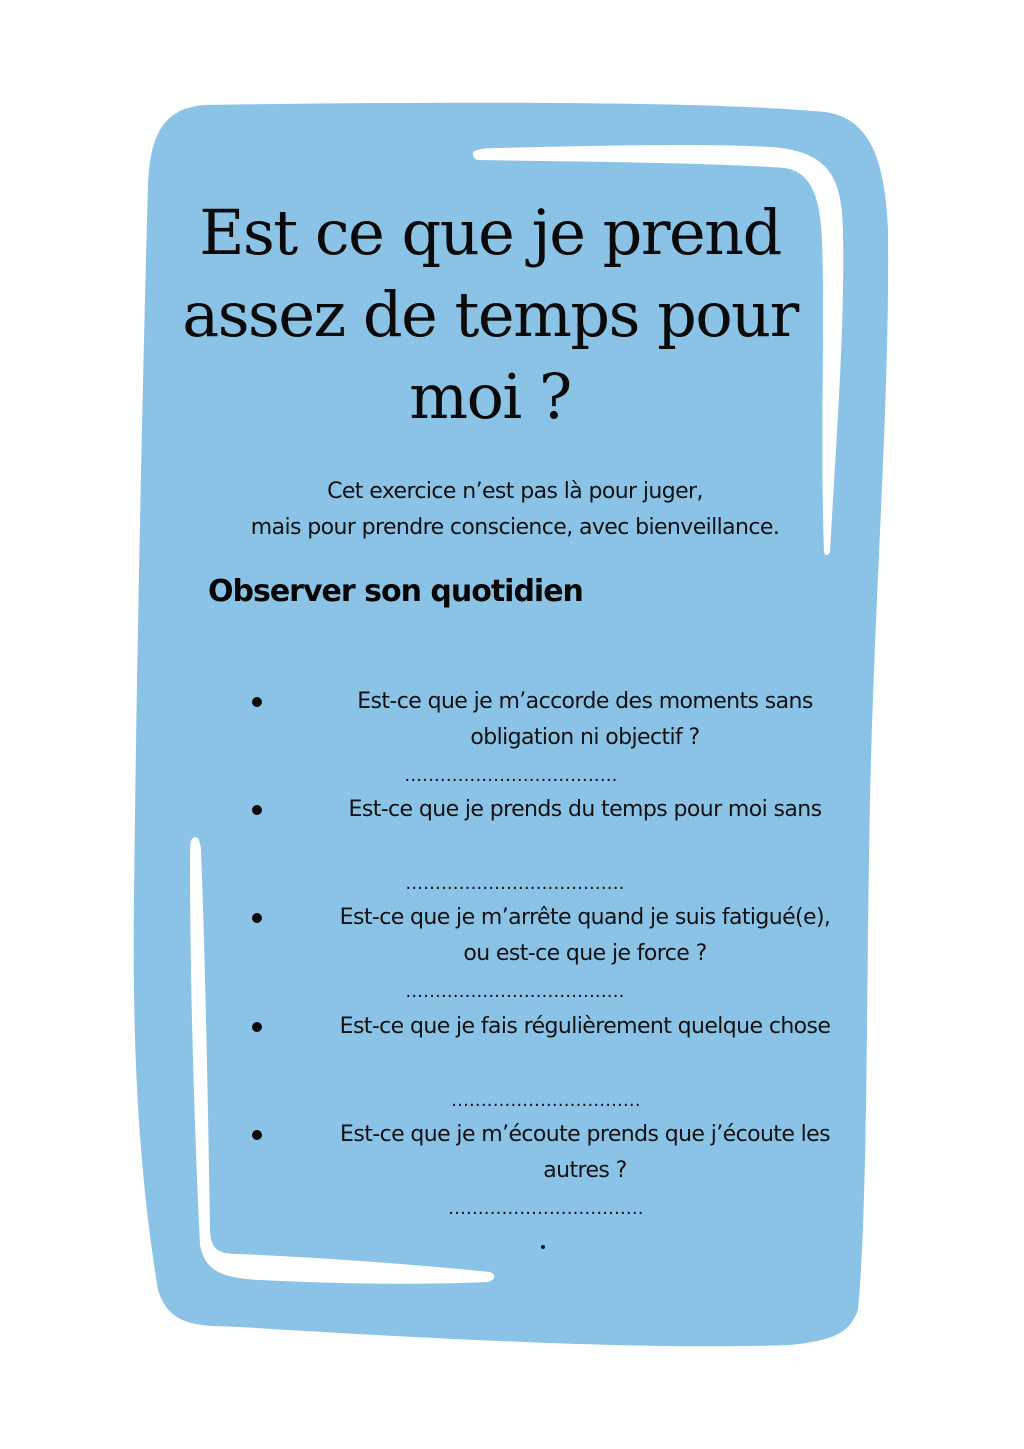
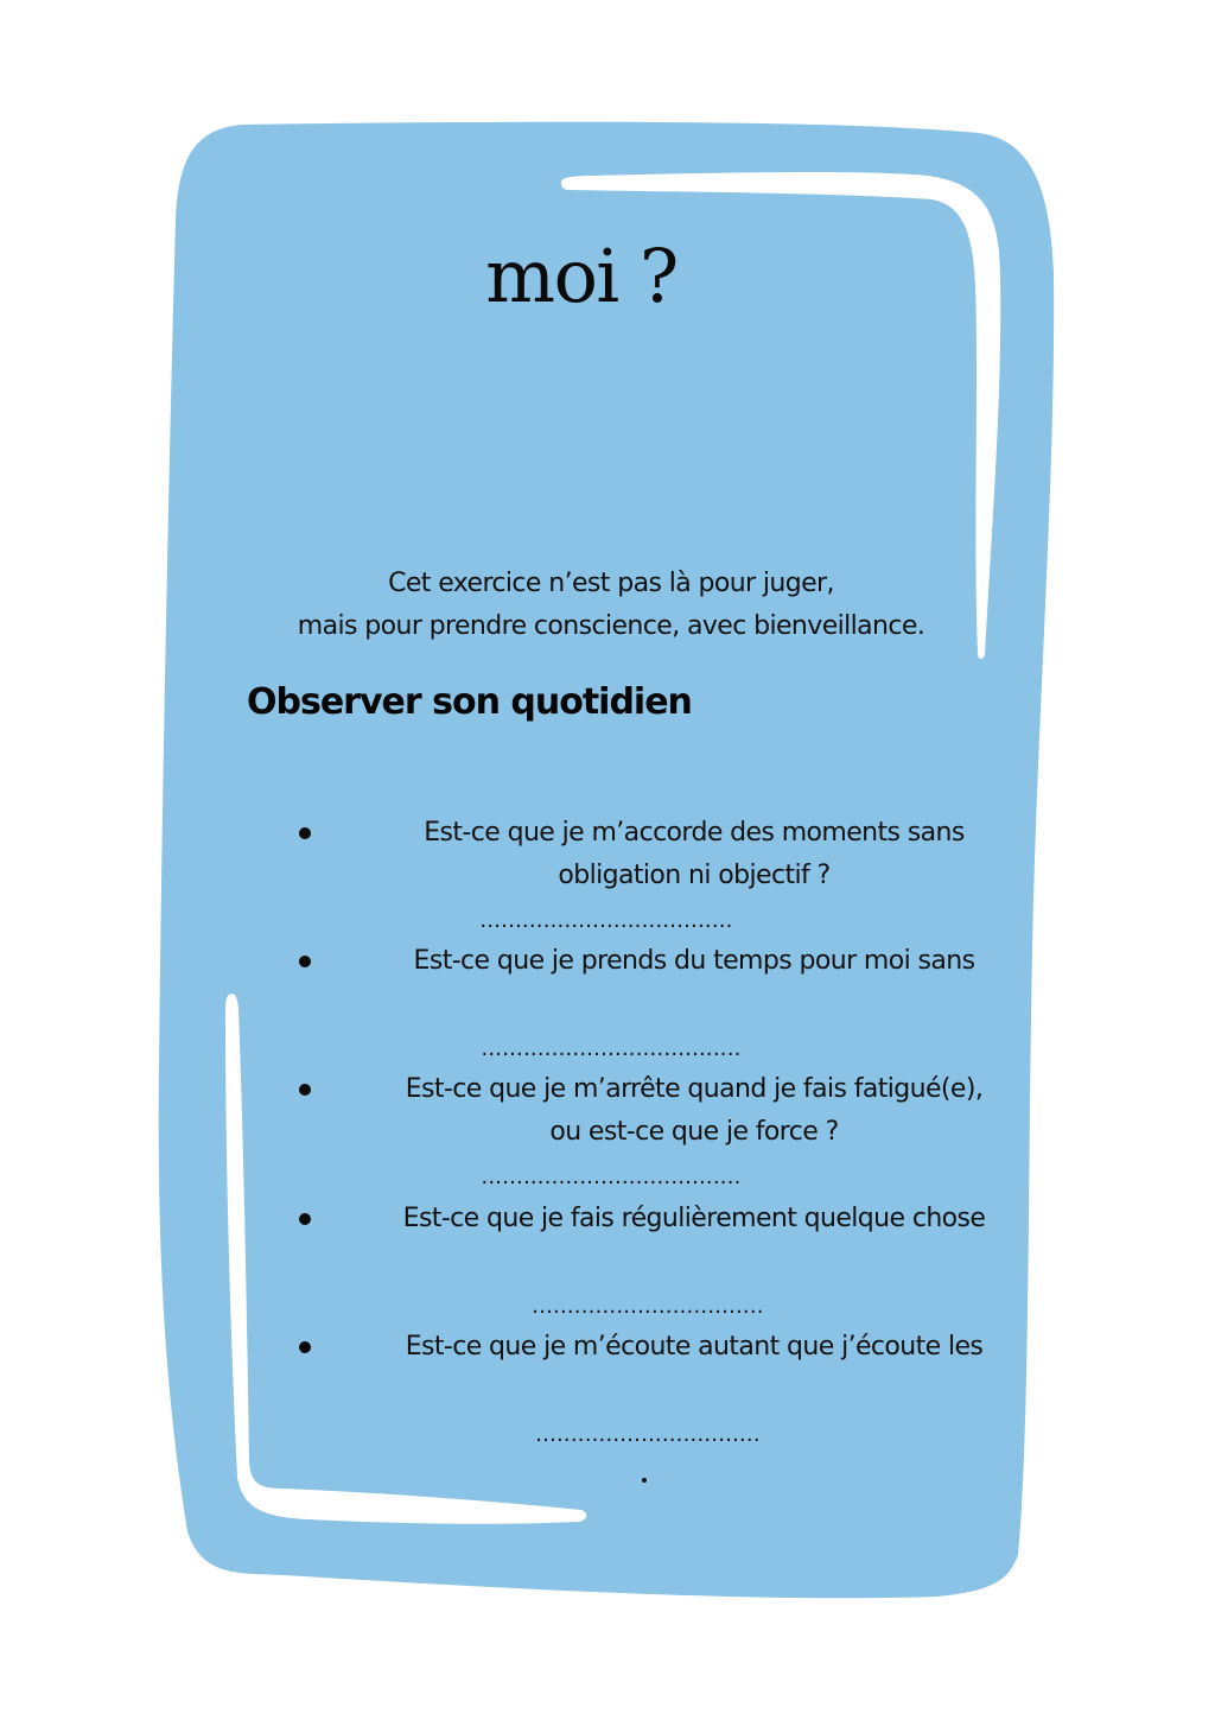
- Est ce que je prend
- assez de temps pour
  moi ?
  Cet exercice n’est pas là pour juger,
  mais pour prendre conscience, avec bienveillance.
  Observer son quotidien
  Est-ce que je m’accorde des moments sans
  obligation ni objectif ?
  ....................................
  Est-ce que je prends du temps pour moi sans
  .....................................
- Est-ce que je m’arrête quand je suis fatigué(e),
+ Est-ce que je m’arrête quand je fais fatigué(e),
  ou est-ce que je force ?
  .....................................
  Est-ce que je fais régulièrement quelque chose
- ................................
+ .................................
- Est-ce que je m’écoute prends que j’écoute les
+ Est-ce que je m’écoute autant que j’écoute les
- autres ?
- .................................
+ ................................
